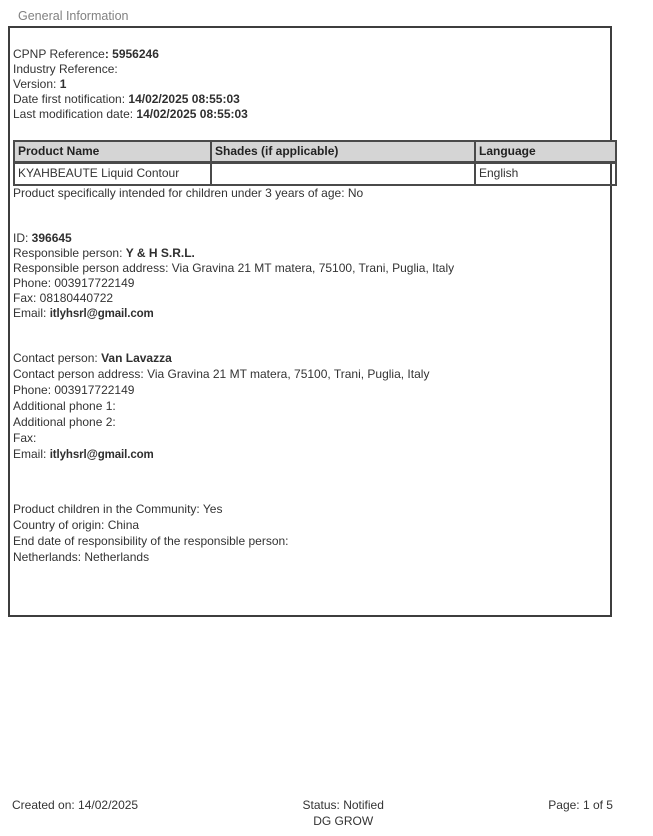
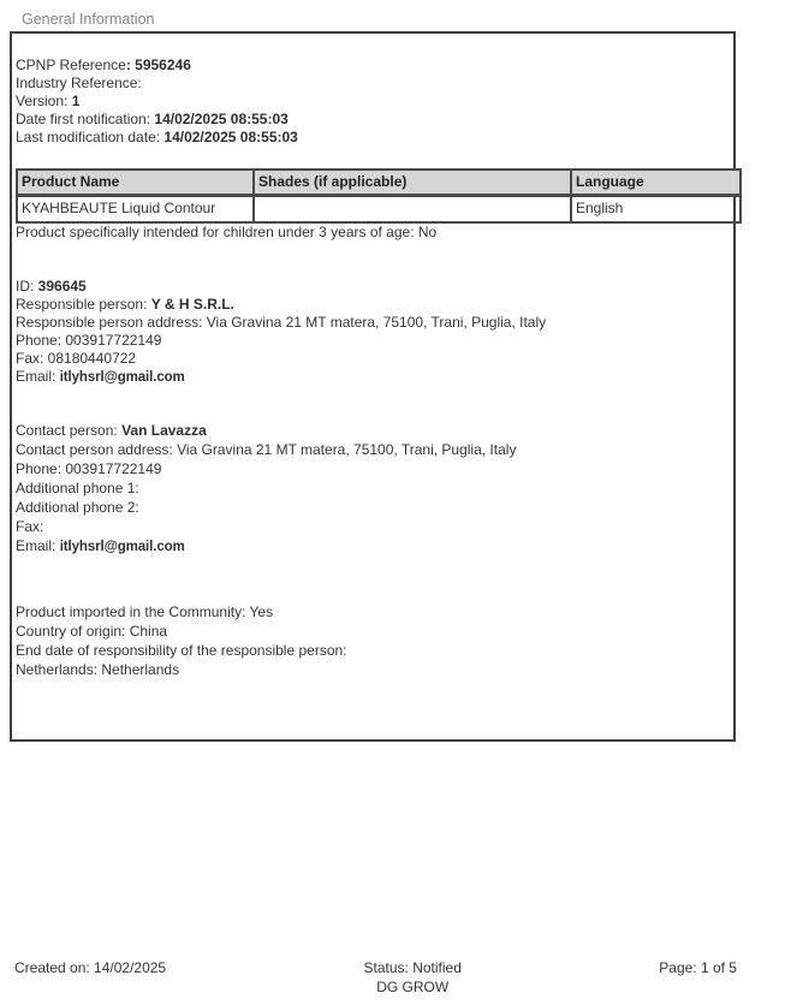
  General Information
  CPNP Reference: 5956246
  Industry Reference:
  Version: 1
  Date first notification: 14/02/2025 08:55:03
  Last modification date: 14/02/2025 08:55:03
  Product Name	Shades (if applicable)	Language
  KYAHBEAUTE Liquid Contour		English
  Product specifically intended for children under 3 years of age: No
  ID: 396645
  Responsible person: Y & H S.R.L.
  Responsible person address: Via Gravina 21 MT matera, 75100, Trani, Puglia, Italy
  Phone: 003917722149
  Fax: 08180440722
  Email: itlyhsrl@gmail.com
  Contact person: Van Lavazza
  Contact person address: Via Gravina 21 MT matera, 75100, Trani, Puglia, Italy
  Phone: 003917722149
  Additional phone 1:
  Additional phone 2:
  Fax:
  Email: itlyhsrl@gmail.com
- Product children in the Community: Yes
+ Product imported in the Community: Yes
  Country of origin: China
  End date of responsibility of the responsible person:
  Netherlands: Netherlands
  Created on: 14/02/2025
  Status: Notified
  DG GROW
  Page: 1 of 5
